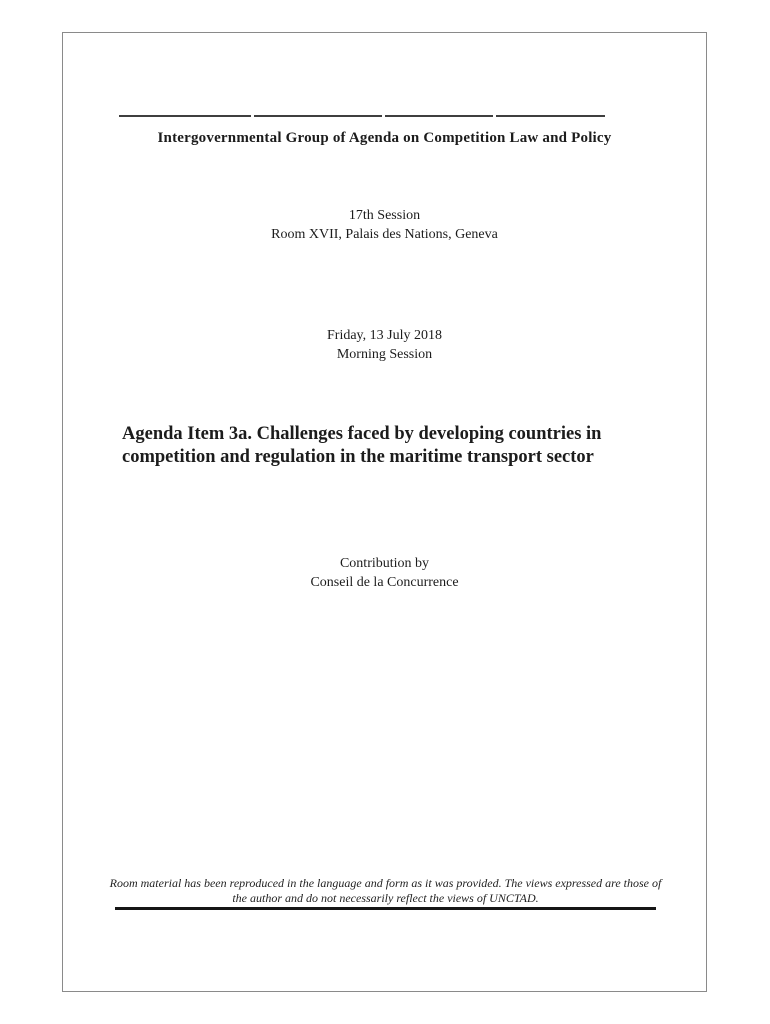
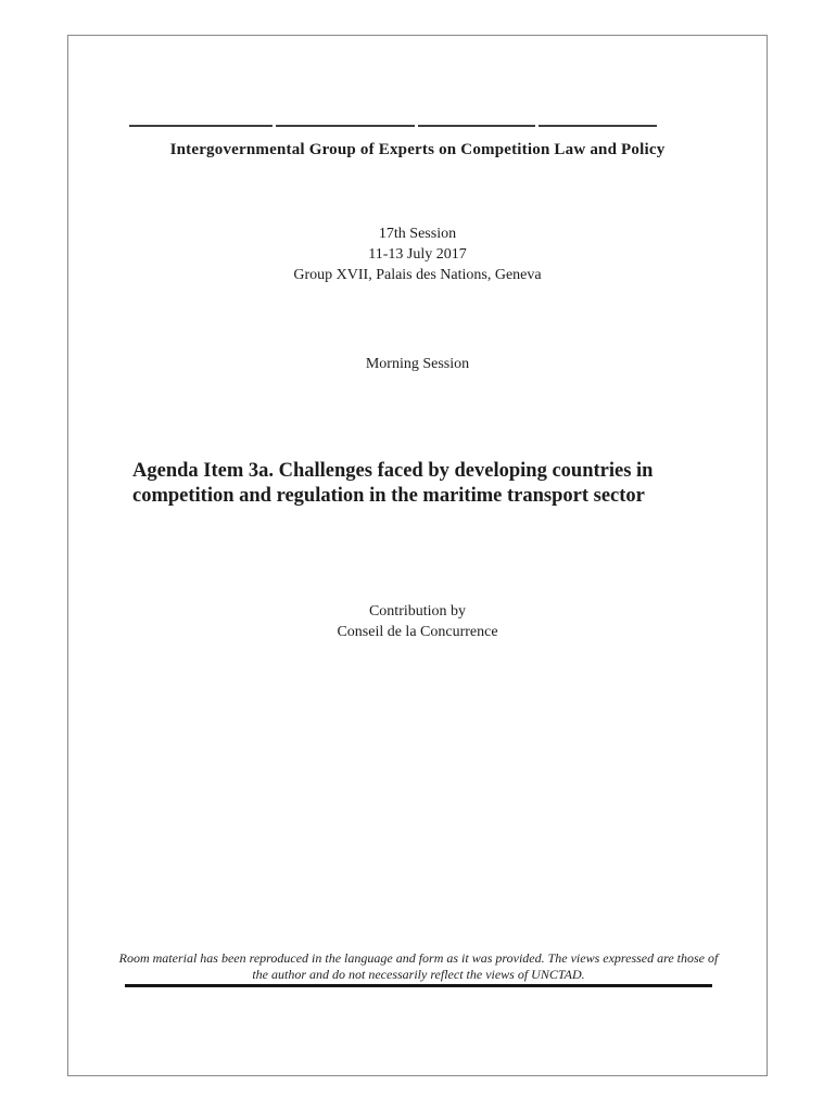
- Intergovernmental Group of Agenda on Competition Law and Policy
+ Intergovernmental Group of Experts on Competition Law and Policy
  17th Session
+ 11-13 July 2017
- Room XVII, Palais des Nations, Geneva
+ Group XVII, Palais des Nations, Geneva
- Friday, 13 July 2018
  Morning Session
  Agenda Item 3a. Challenges faced by developing countries in competition and regulation in the maritime transport sector
  Contribution by
  Conseil de la Concurrence
  Room material has been reproduced in the language and form as it was provided. The views expressed are those of the author and do not necessarily reflect the views of UNCTAD.
